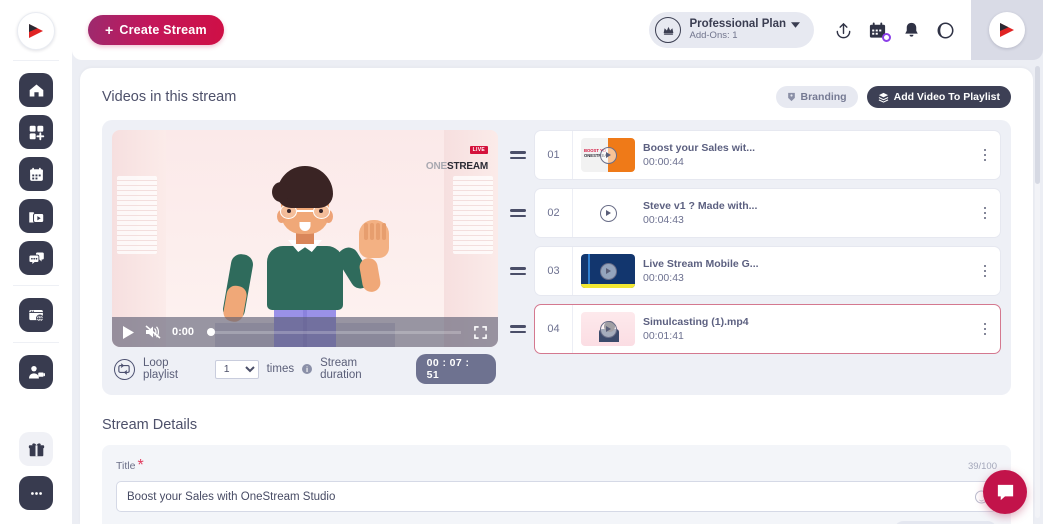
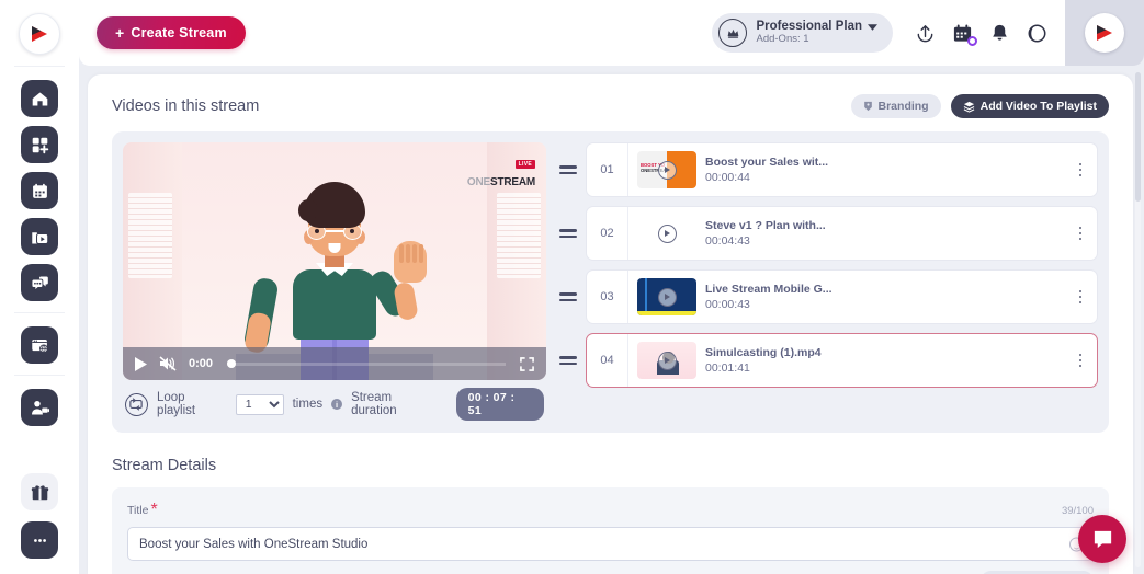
  +
  Create Stream
  Professional Plan
  Add-Ons: 1
  Videos in this stream
  Branding
  Add Video To Playlist
  ONESTREAM
  0:00
  Loop playlist
  1
  times
  i
  Stream duration
  00 : 07 : 51
  01
  Boost your Sales wit...
  00:00:44
  02
- Steve v1 ? Made with...
+ Steve v1 ? Plan with...
  00:04:43
  03
  Live Stream Mobile G...
  00:00:43
  04
  Simulcasting (1).mp4
  00:01:41
  Stream Details
  Title
  *
  39/100
  Boost your Sales with OneStream Studio
